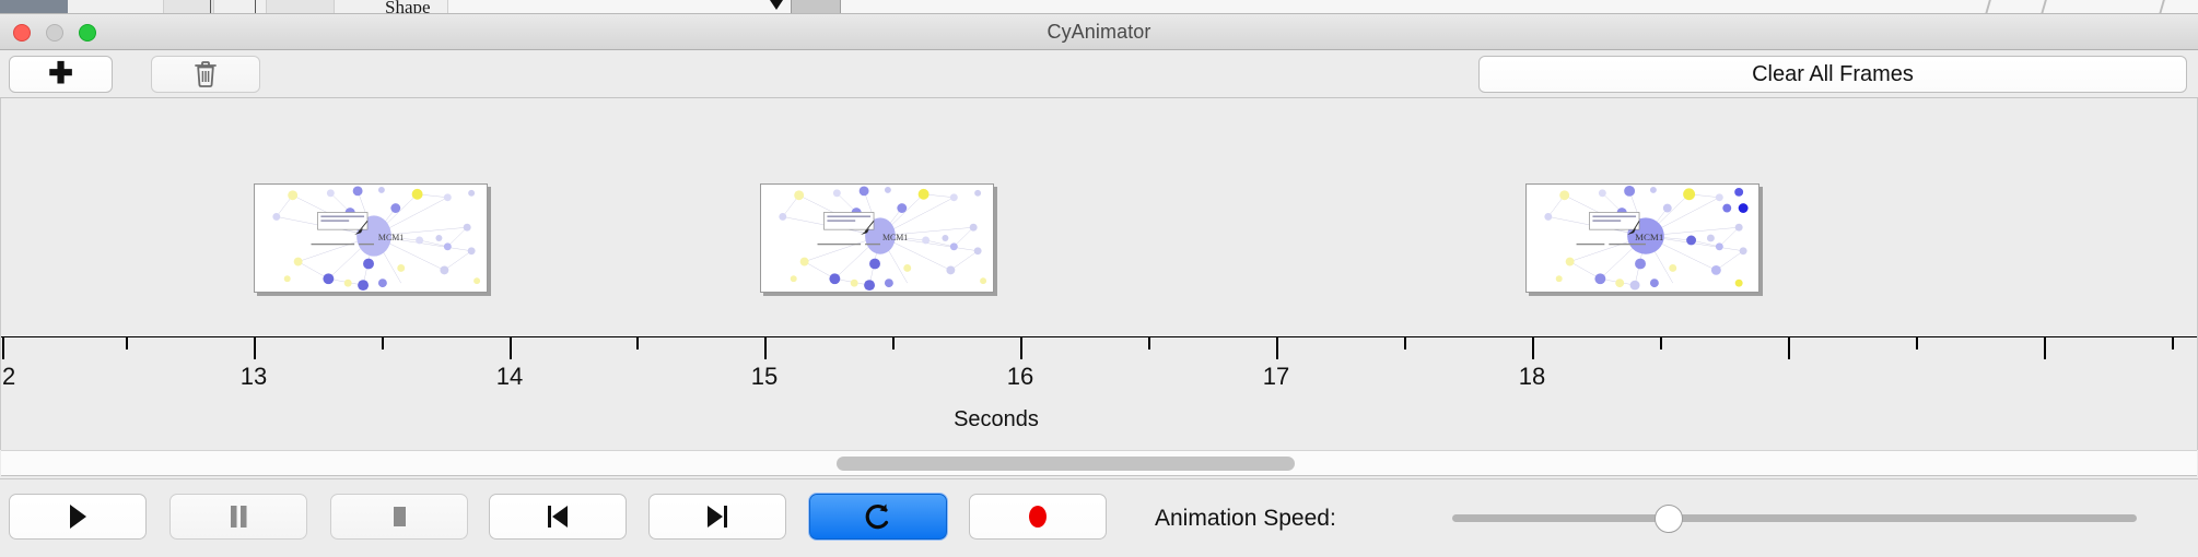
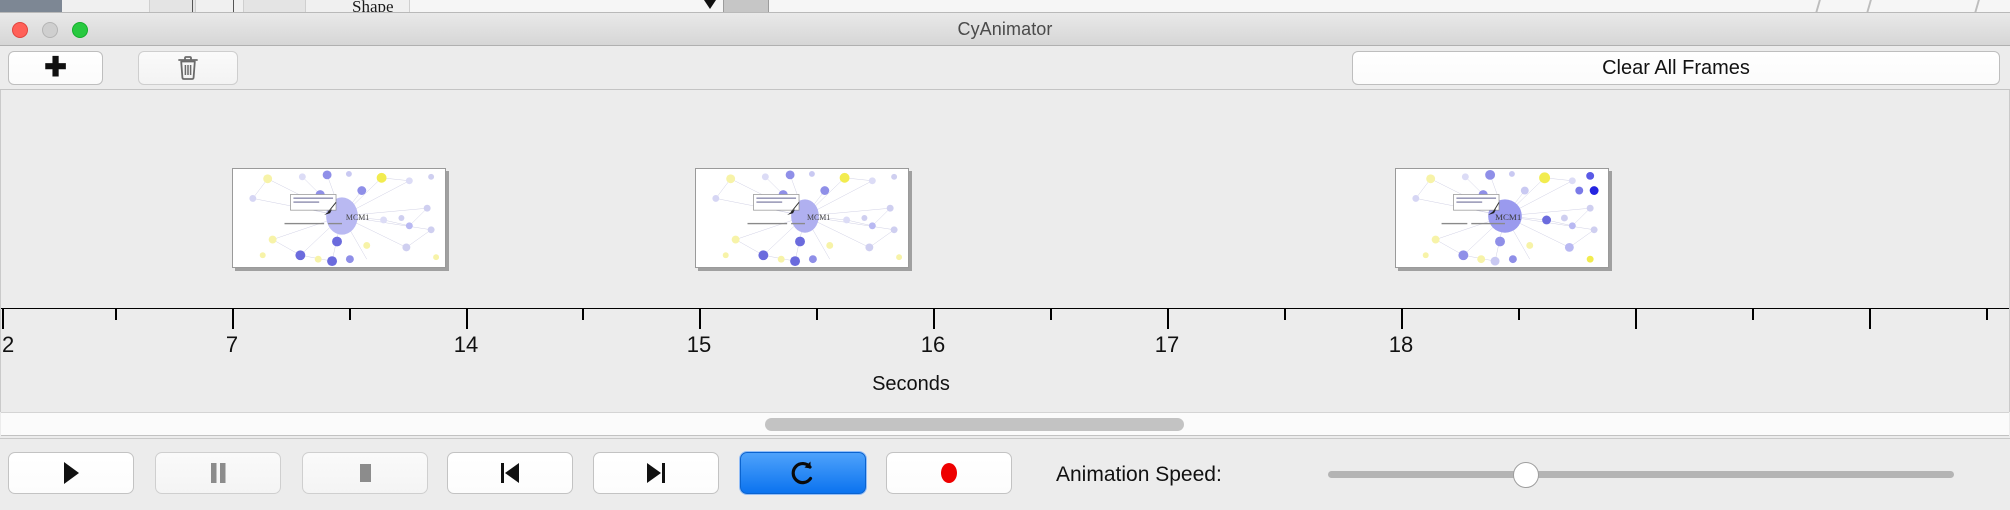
  Shape
  CyAnimator
  ✚
  Clear All Frames
  MCM1
  MCM1
  MCM1
- 13
+ 7
  14
  15
  16
  17
  18
  Seconds
  Animation Speed:
